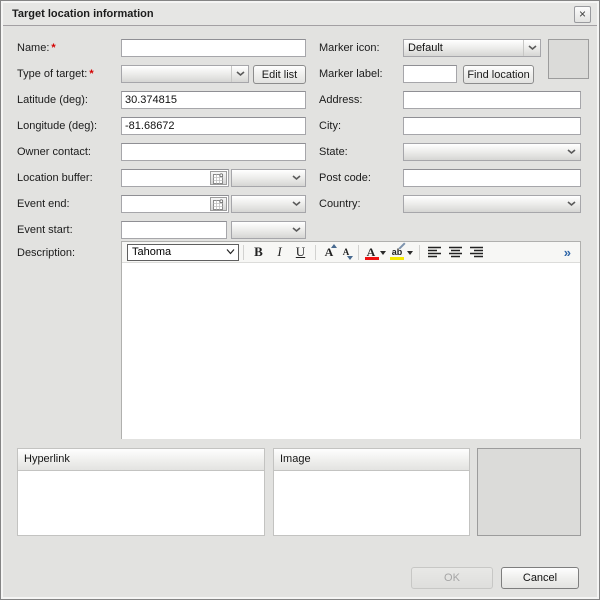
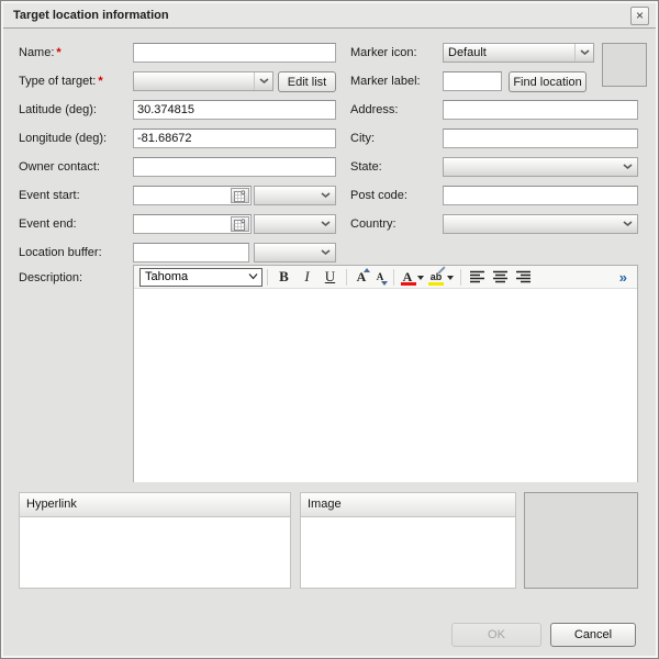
  Target location information
  ×
  Name: *
  Type of target: *
  Edit list
  Latitude (deg):
  30.374815
  Longitude (deg):
  -81.68672
  Owner contact:
- Location buffer:
+ Event start:
  Event end:
- Event start:
+ Location buffer:
  Marker icon:
  Default
  Marker label:
  Find location
  Address:
  City:
  State:
  Post code:
  Country:
  Description:
  Tahoma
  B
  I
  U
  A
  A
  A
  ab
  »
  Hyperlink
  Image
  OK
  Cancel
